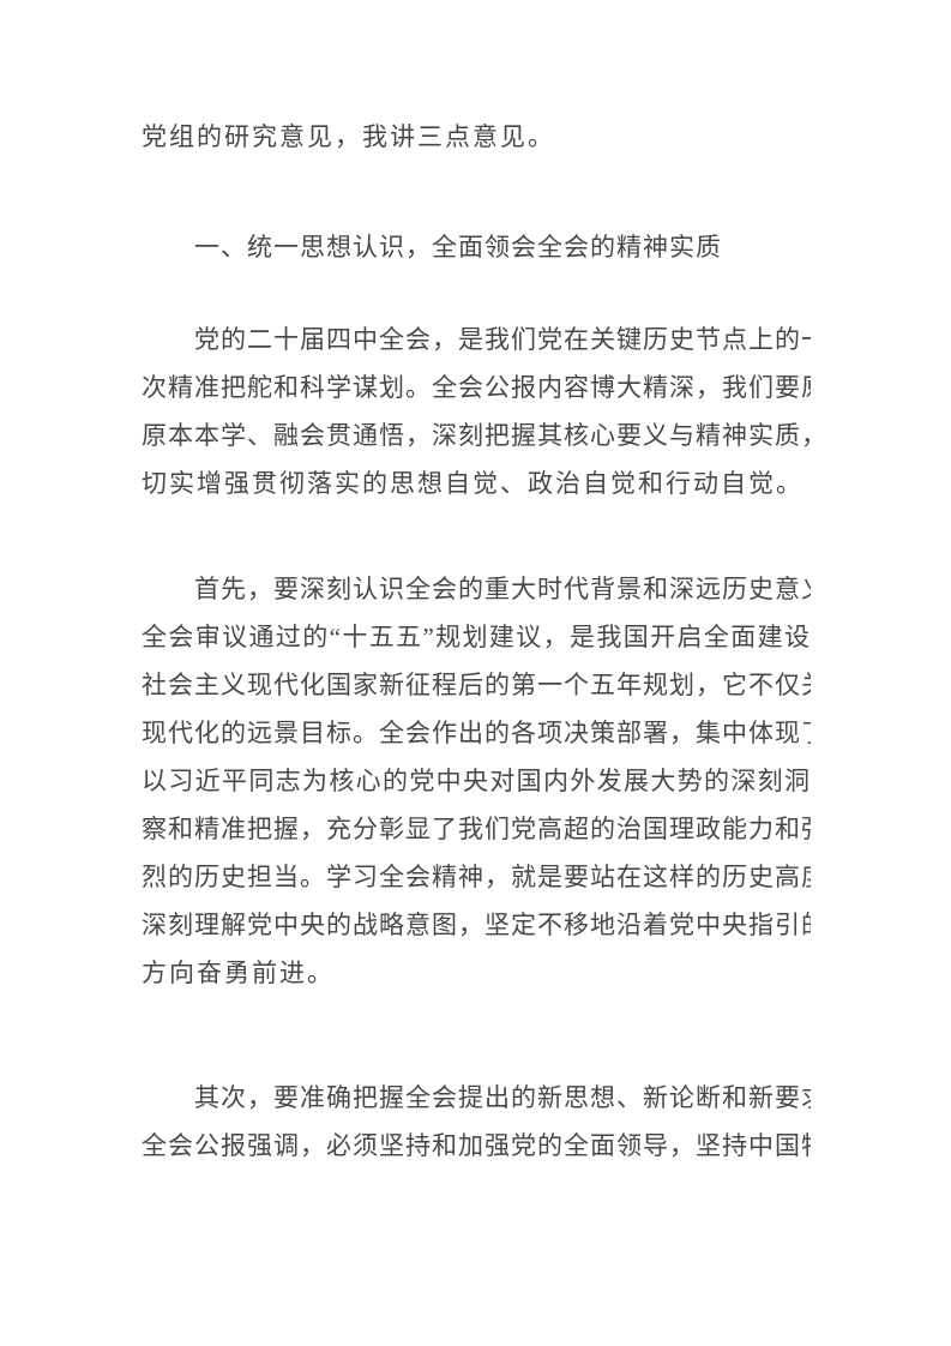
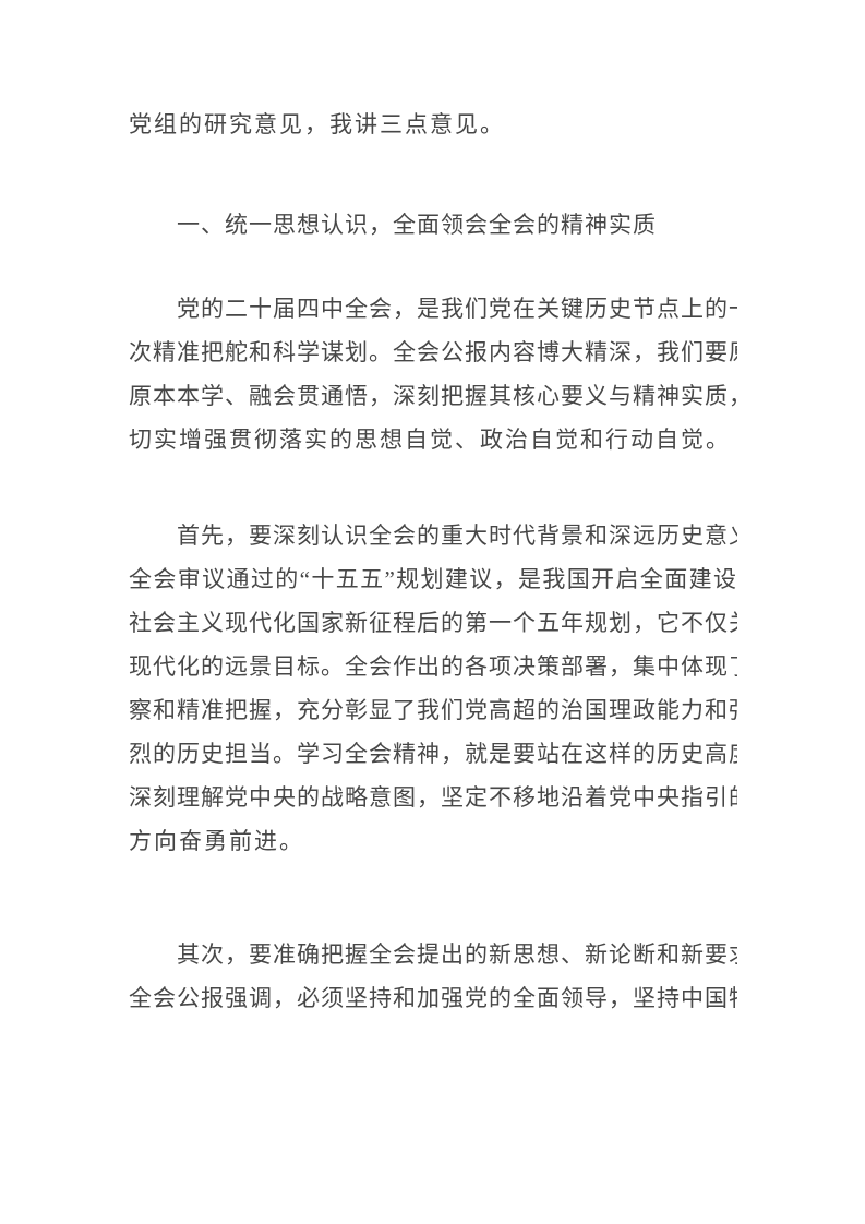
  党组的研究意见，我讲三点意见。
  一、统一思想认识，全面领会全会的精神实质
  党的二十届四中全会，是我们党在关键历史节点上的
  次精准把舵和科学谋划。全会公报内容博大精深，我们要
  原本本学、融会贯通悟，深刻把握其核心要义与精神实质
  切实增强贯彻落实的思想自觉、政治自觉和行动自觉。
  首先，要深刻认识全会的重大时代背景和深远历史意
  全会审议通过的“十五五”规划建议，是我国开启全面建设
  社会主义现代化国家新征程后的第一个五年规划，它不仅
  现代化的远景目标。全会作出的各项决策部署，集中体现
- 以习近平同志为核心的党中央对国内外发展大势的深刻洞
  察和精准把握，充分彰显了我们党高超的治国理政能力和
  烈的历史担当。学习全会精神，就是要站在这样的历史高
  深刻理解党中央的战略意图，坚定不移地沿着党中央指引
  方向奋勇前进。
  其次，要准确把握全会提出的新思想、新论断和新要
  全会公报强调，必须坚持和加强党的全面领导，坚持中国
